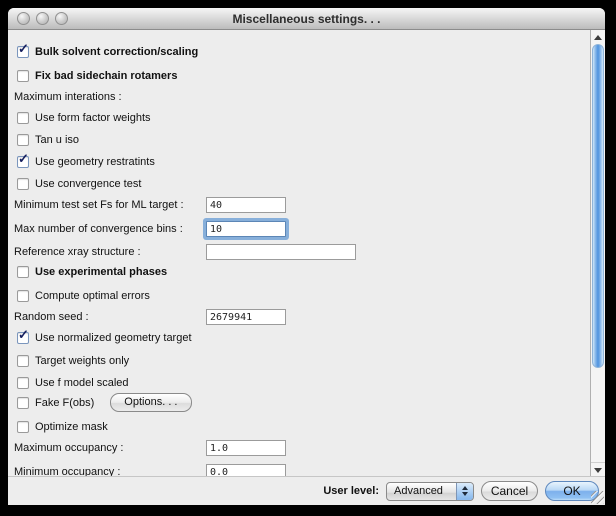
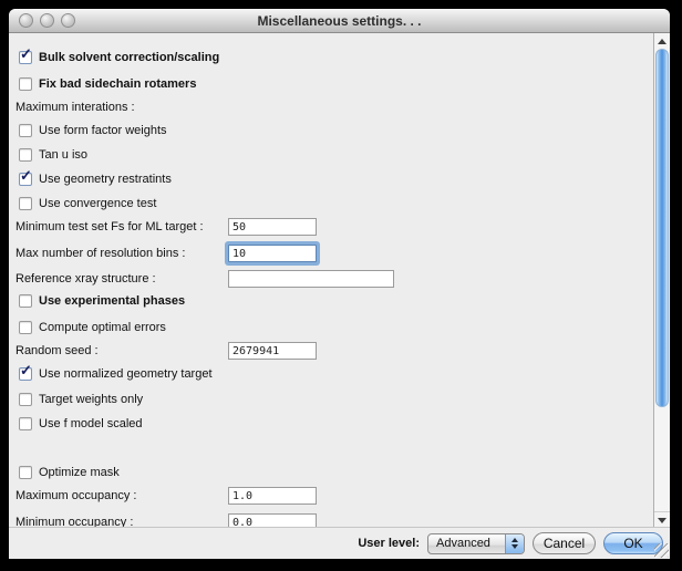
  Miscellaneous settings. . .
  ✓
  Bulk solvent correction/scaling
  Fix bad sidechain rotamers
  Maximum interations :
  Use form factor weights
  Tan u iso
  ✓
  Use geometry restratints
  Use convergence test
  Minimum test set Fs for ML target :
- 40
+ 50
- Max number of convergence bins :
+ Max number of resolution bins :
  10
  Reference xray structure :
  Use experimental phases
  Compute optimal errors
  Random seed :
  2679941
  ✓
  Use normalized geometry target
  Target weights only
  Use f model scaled
- Fake F(obs)
- Options. . .
  Optimize mask
  Maximum occupancy :
  1.0
  Minimum occupancy :
  0.0
  User level:
  Advanced
  Cancel
  OK
